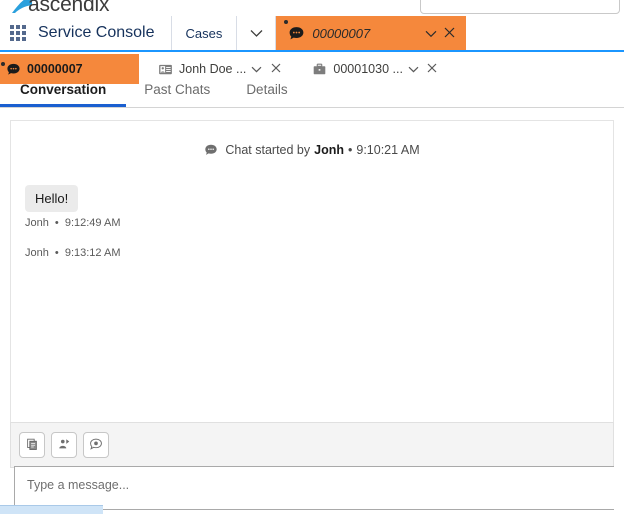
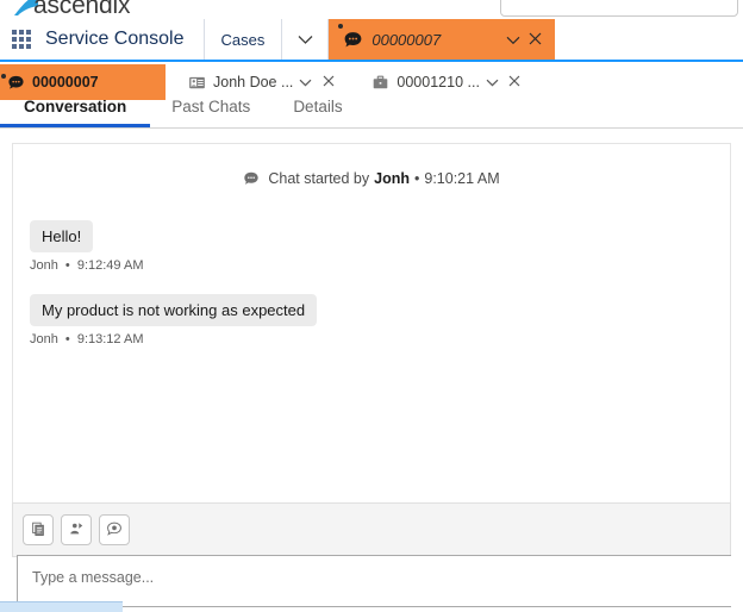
  ascendix
  Service Console
  Cases
  00000007
  00000007
  Jonh Doe ...
- 00001030 ...
+ 00001210 ...
  Conversation
  Past Chats
  Details
  Chat started by
  Jonh
  •
  9:10:21 AM
  Hello!
  Jonh • 9:12:49 AM
+ My product is not working as expected
  Jonh • 9:13:12 AM
  Type a message...
